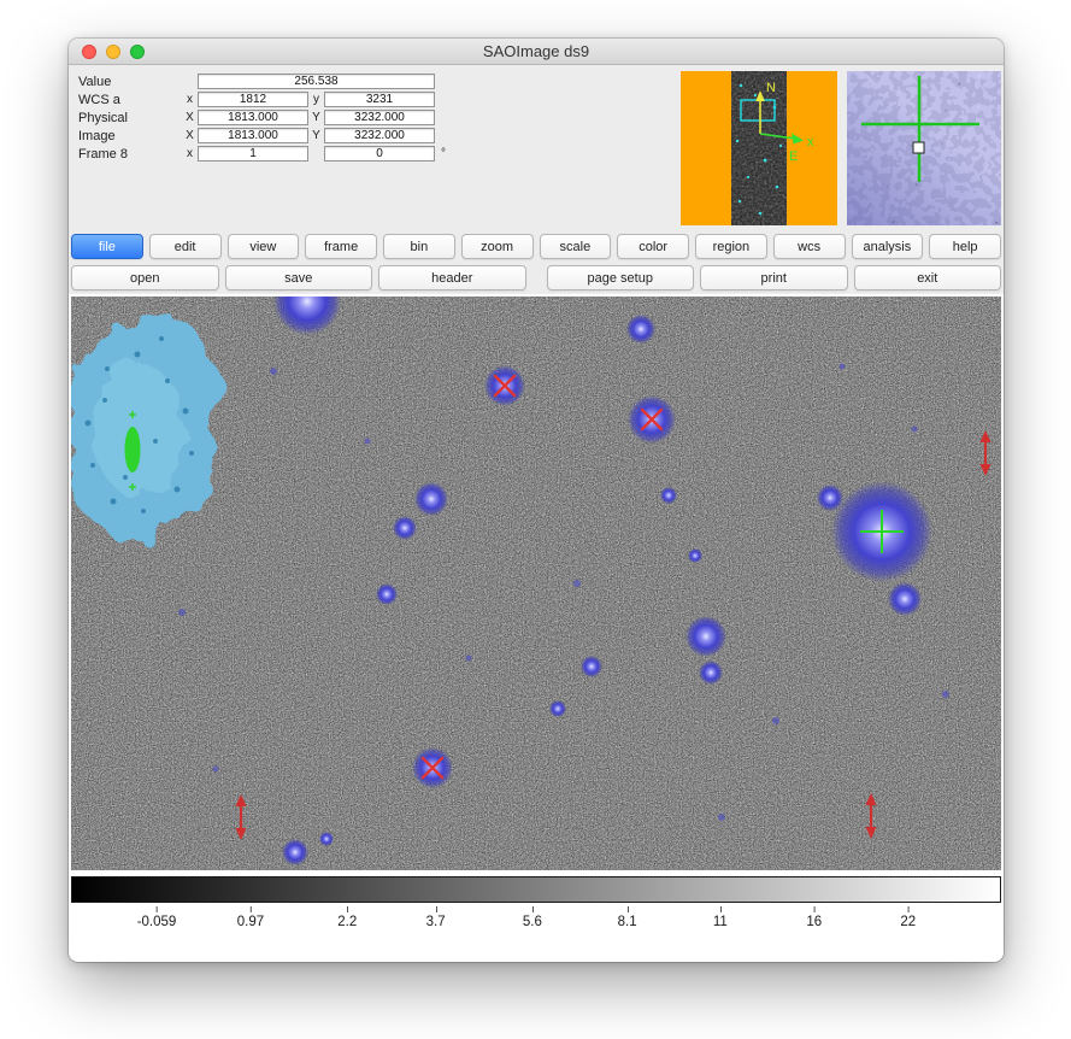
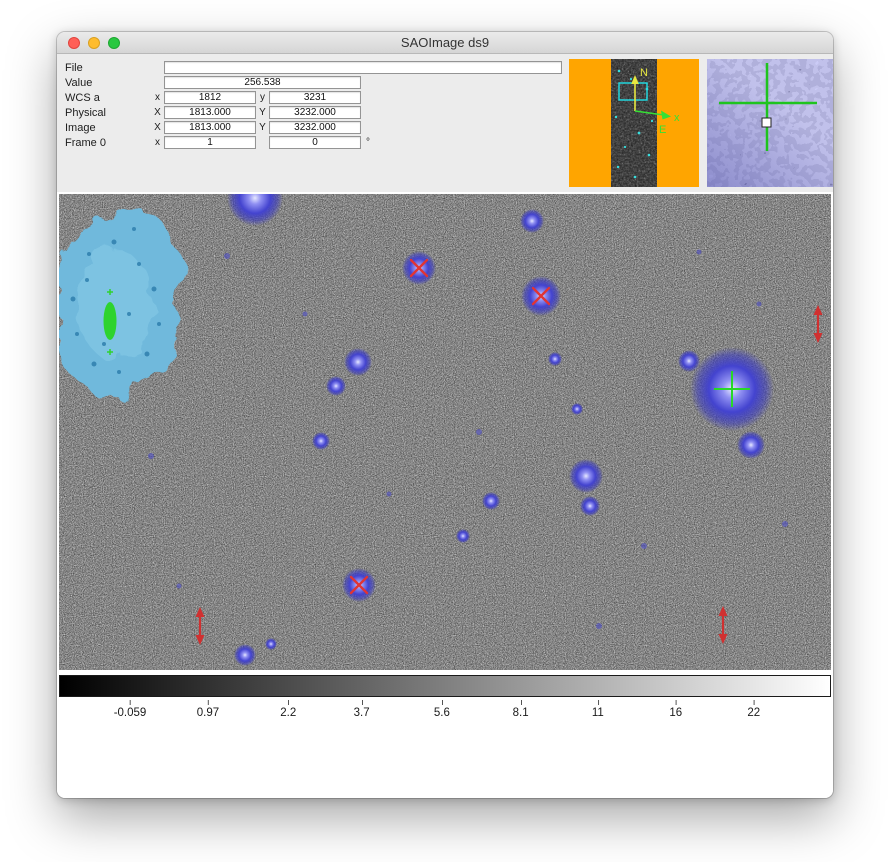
  SAOImage ds9
+ File
  Value
  256.538
  WCS a
  x
  1812
  y
  3231
  Physical
  X
  1813.000
  Y
  3232.000
  Image
  X
  1813.000
  Y
  3232.000
- Frame 8
+ Frame 0
  x
  1
  0
  °
  N
  x
  E
- file
- edit
- view
- frame
- bin
- zoom
- scale
- color
- region
- wcs
- analysis
- help
- open
- save
- header
- page setup
- print
- exit
  -0.059
  0.97
  2.2
  3.7
  5.6
  8.1
  11
  16
  22
